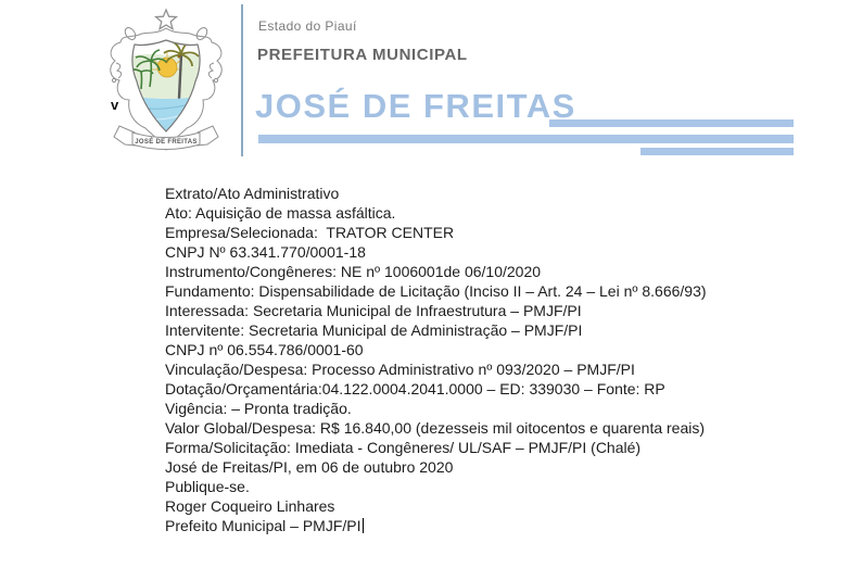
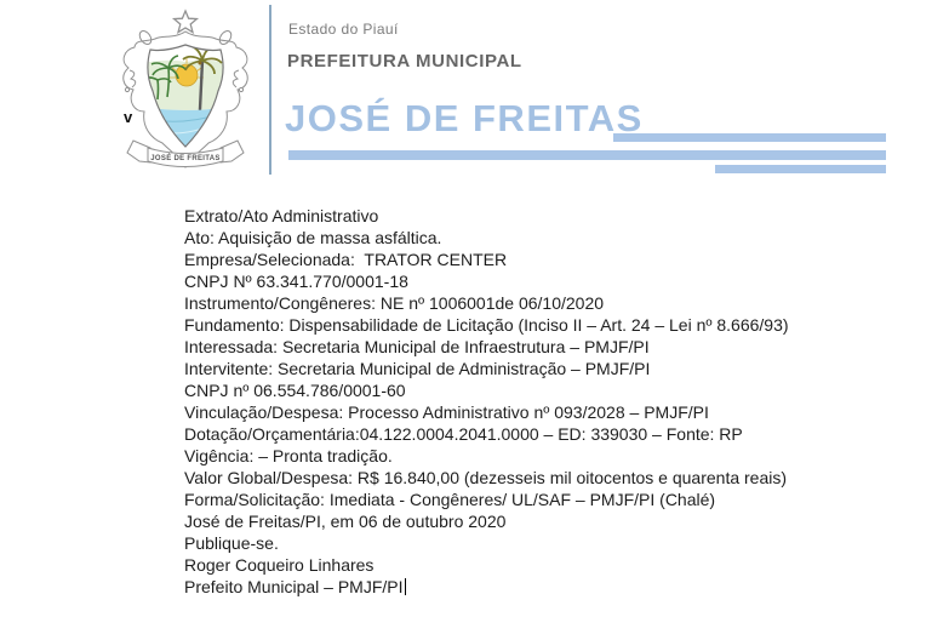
  v
  Estado do Piauí
  PREFEITURA MUNICIPAL
  JOSÉ DE FREITAS
  Extrato/Ato Administrativo
  Ato: Aquisição de massa asfáltica.
  Empresa/Selecionada: TRATOR CENTER
  CNPJ Nº 63.341.770/0001-18
  Instrumento/Congêneres: NE nº 1006001de 06/10/2020
  Fundamento: Dispensabilidade de Licitação (Inciso II – Art. 24 – Lei nº 8.666/93)
  Interessada: Secretaria Municipal de Infraestrutura – PMJF/PI
  Intervitente: Secretaria Municipal de Administração – PMJF/PI
  CNPJ nº 06.554.786/0001-60
- Vinculação/Despesa: Processo Administrativo nº 093/2020 – PMJF/PI
+ Vinculação/Despesa: Processo Administrativo nº 093/2028 – PMJF/PI
  Dotação/Orçamentária:04.122.0004.2041.0000 – ED: 339030 – Fonte: RP
  Vigência: – Pronta tradição.
  Valor Global/Despesa: R$ 16.840,00 (dezesseis mil oitocentos e quarenta reais)
  Forma/Solicitação: Imediata - Congêneres/ UL/SAF – PMJF/PI (Chalé)
  José de Freitas/PI, em 06 de outubro 2020
  Publique-se.
  Roger Coqueiro Linhares
  Prefeito Municipal – PMJF/PI
